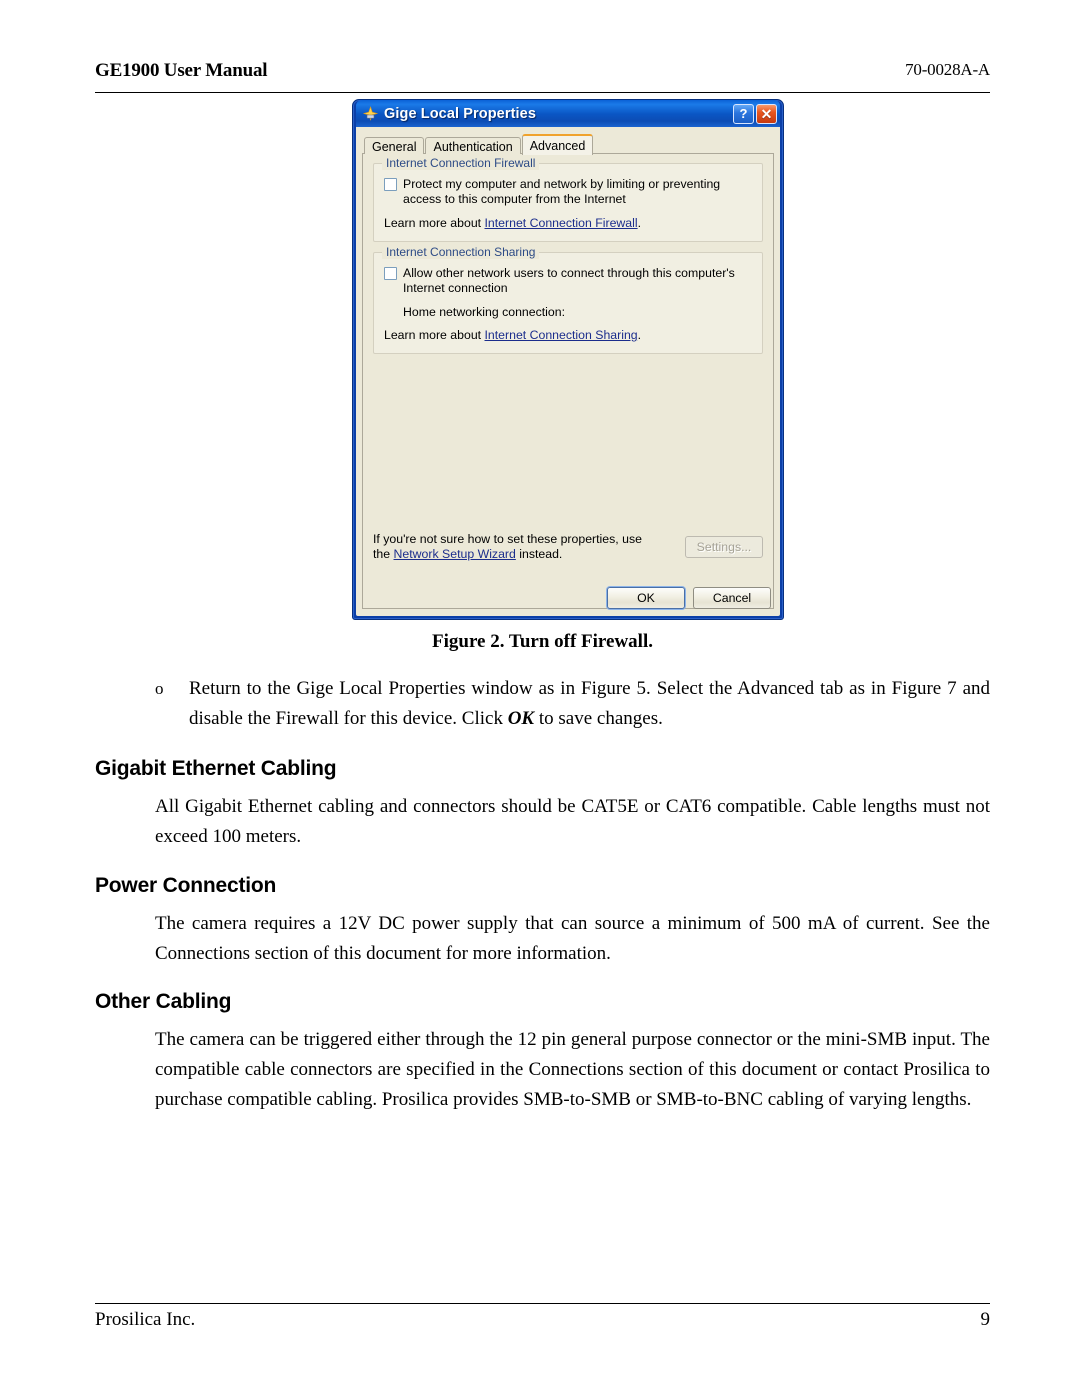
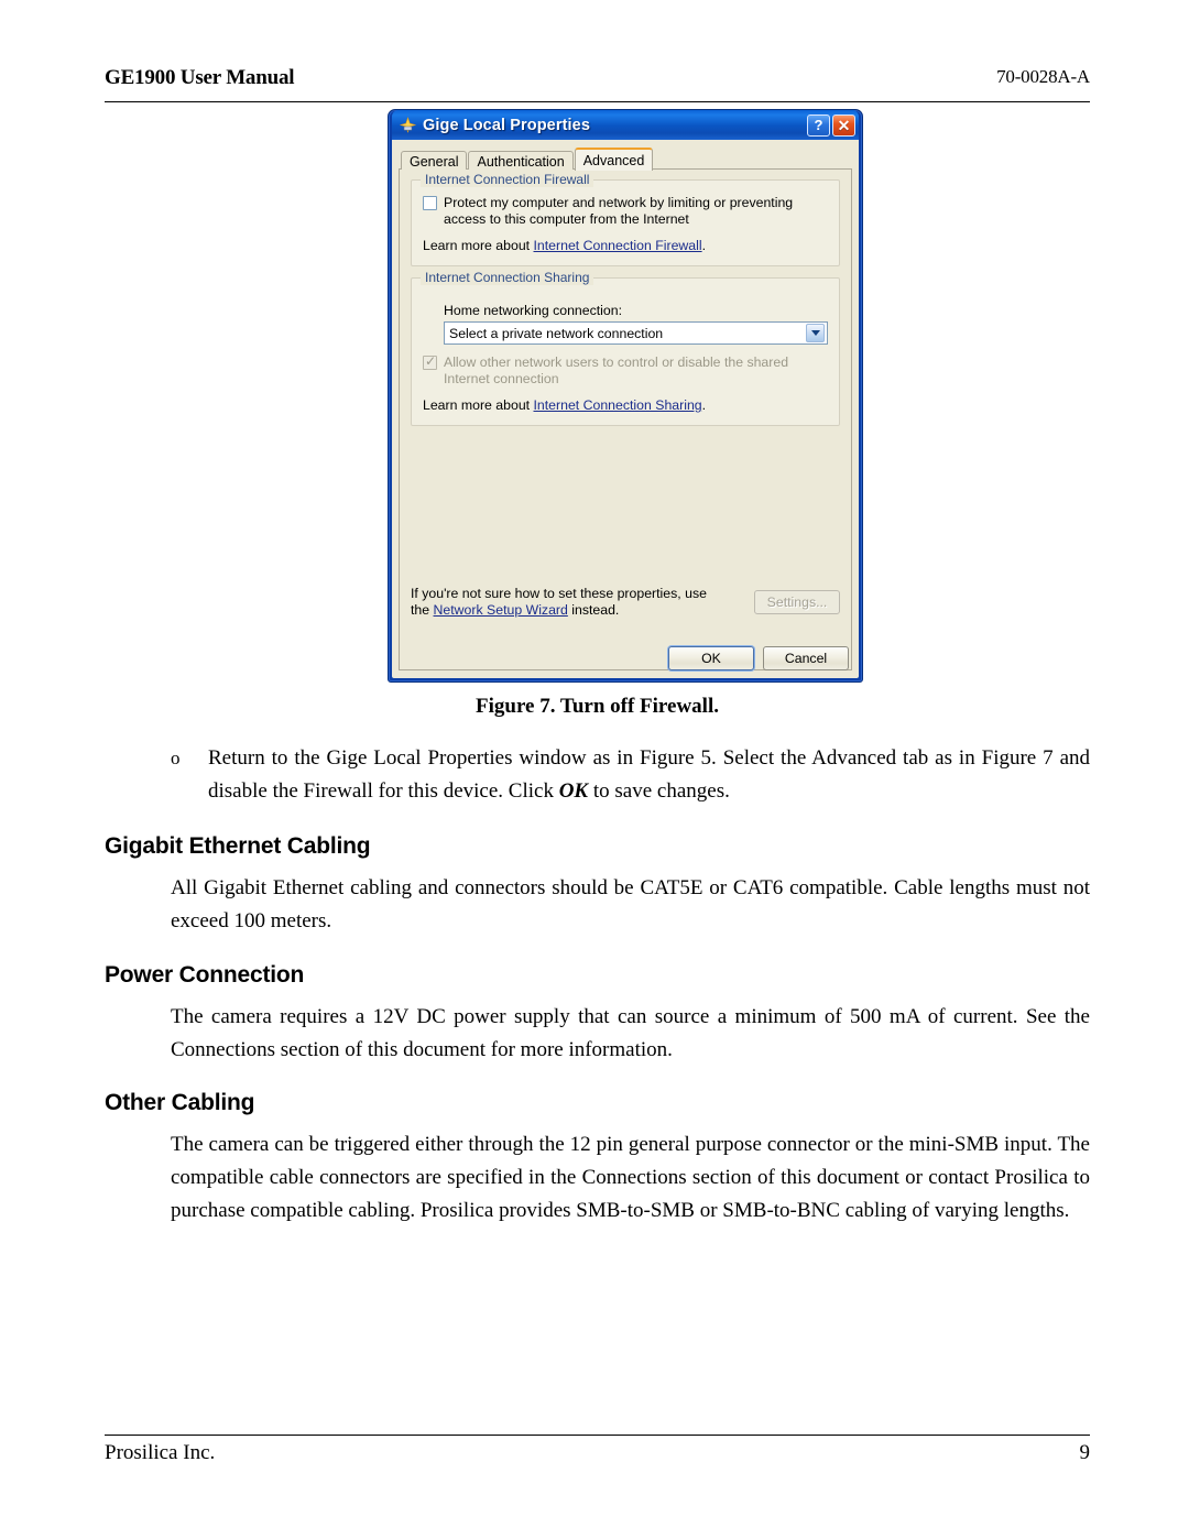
  GE1900 User Manual
  70-0028A-A
  Gige Local Properties
  ?
  ✕
  General
  Authentication
  Advanced
  Internet Connection Firewall
  Protect my computer and network by limiting or preventing access to this computer from the Internet
  Learn more about Internet Connection Firewall.
  Internet Connection Sharing
- Allow other network users to connect through this computer's Internet connection
  Home networking connection:
+ Select a private network connection
+ ✓
+ Allow other network users to control or disable the shared Internet connection
  Learn more about Internet Connection Sharing.
  If you're not sure how to set these properties, use
  the Network Setup Wizard instead.
  Settings...
  OK
  Cancel
- Figure 2. Turn off Firewall.
+ Figure 7. Turn off Firewall.
  o
  Return to the Gige Local Properties window as in Figure 5. Select the Advanced tab as in Figure 7 and disable the Firewall for this device. Click OK to save changes.
  Gigabit Ethernet Cabling
  All Gigabit Ethernet cabling and connectors should be CAT5E or CAT6 compatible. Cable lengths must not exceed 100 meters.
  Power Connection
  The camera requires a 12V DC power supply that can source a minimum of 500 mA of current. See the Connections section of this document for more information.
  Other Cabling
  The camera can be triggered either through the 12 pin general purpose connector or the mini-SMB input. The compatible cable connectors are specified in the Connections section of this document or contact Prosilica to purchase compatible cabling. Prosilica provides SMB-to-SMB or SMB-to-BNC cabling of varying lengths.
  Prosilica Inc.
  9
